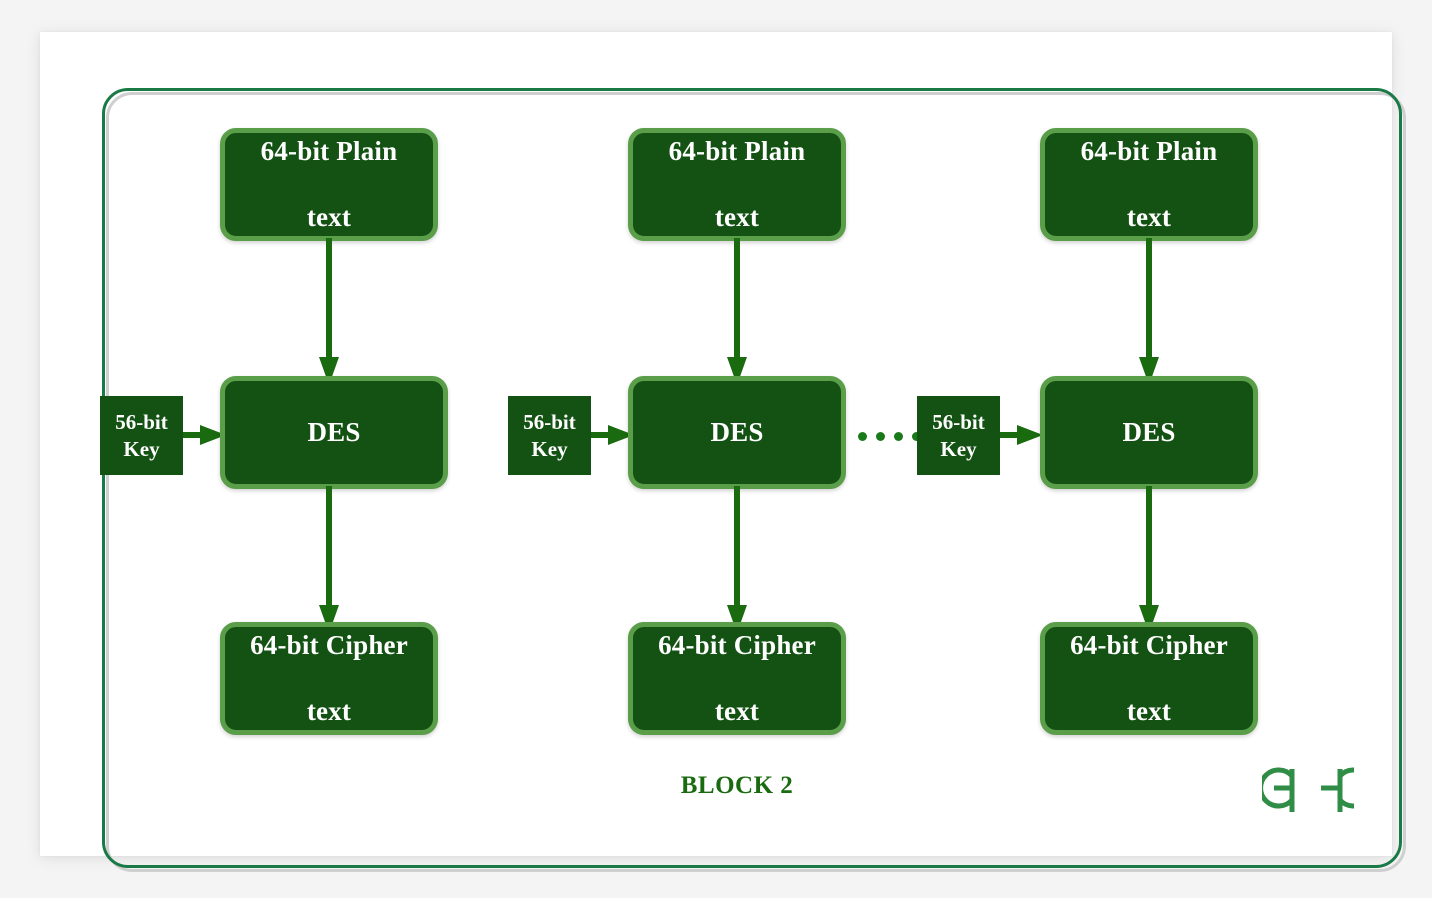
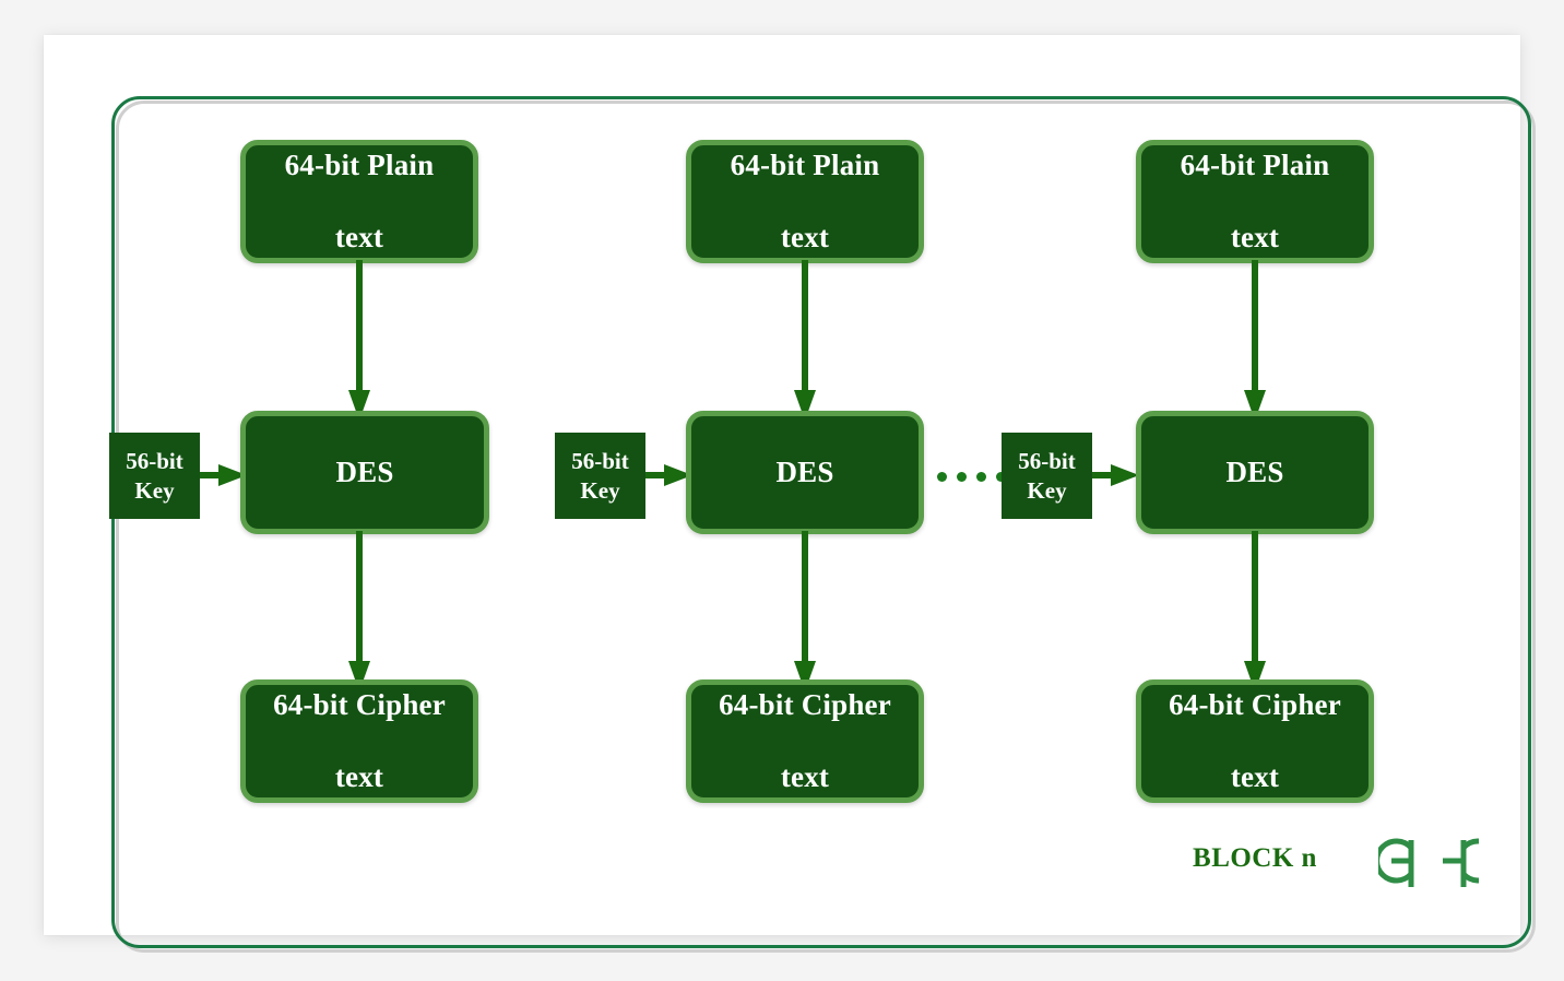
  64-bit Plain
  text
  56-bit
  Key
  DES
  64-bit Cipher
  text
  64-bit Plain
  text
  56-bit
  Key
  DES
  64-bit Cipher
  text
- BLOCK 2
  64-bit Plain
  text
  56-bit
  Key
  DES
  64-bit Cipher
  text
+ BLOCK n
